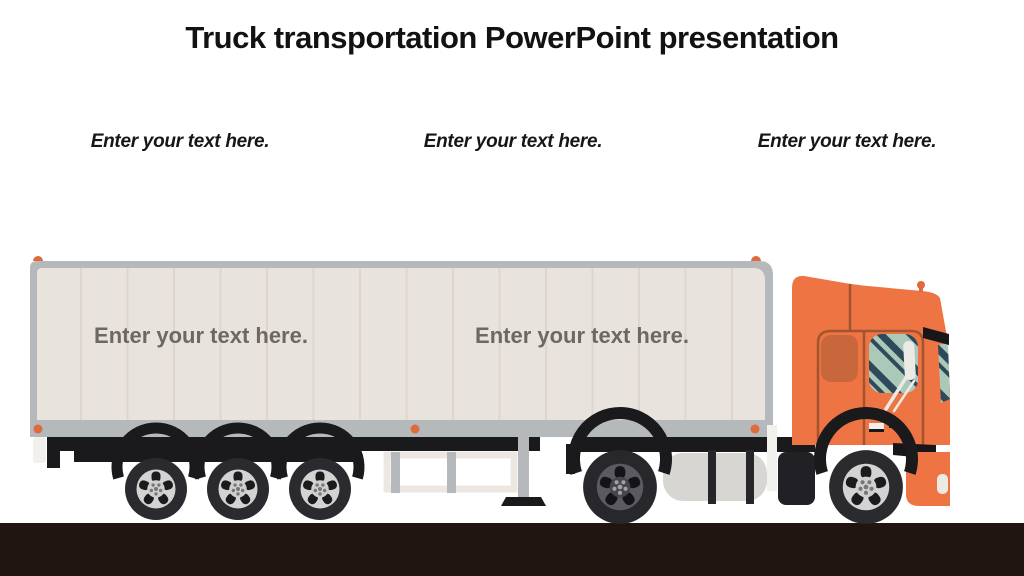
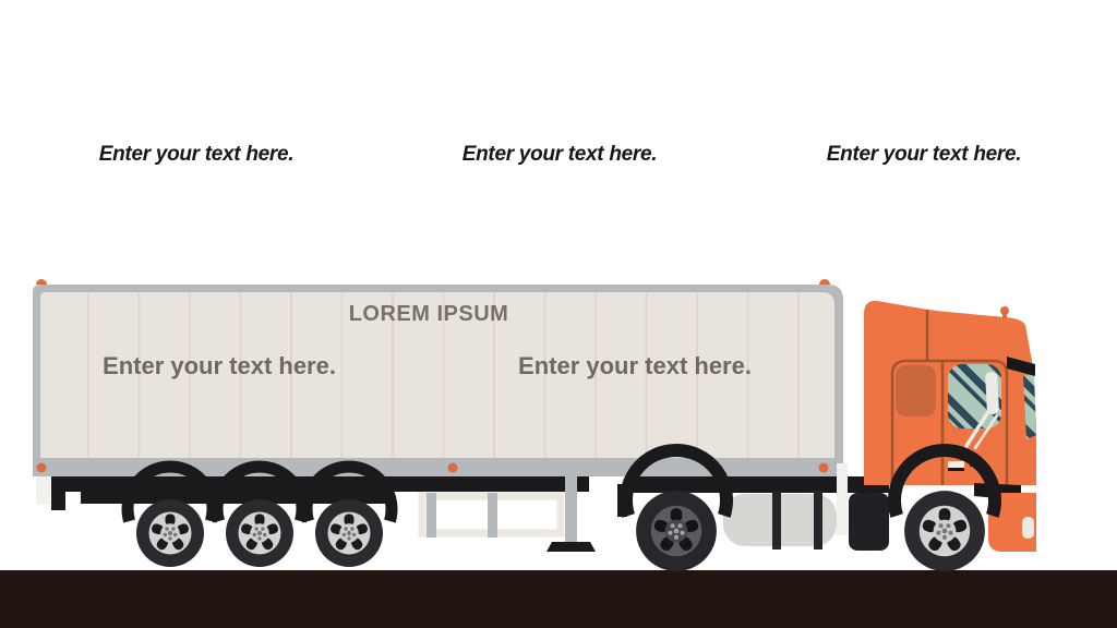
- Truck transportation PowerPoint presentation
  Enter your text here.
  Enter your text here.
  Enter your text here.
+ LOREM IPSUM
  Enter your text here.
  Enter your text here.
